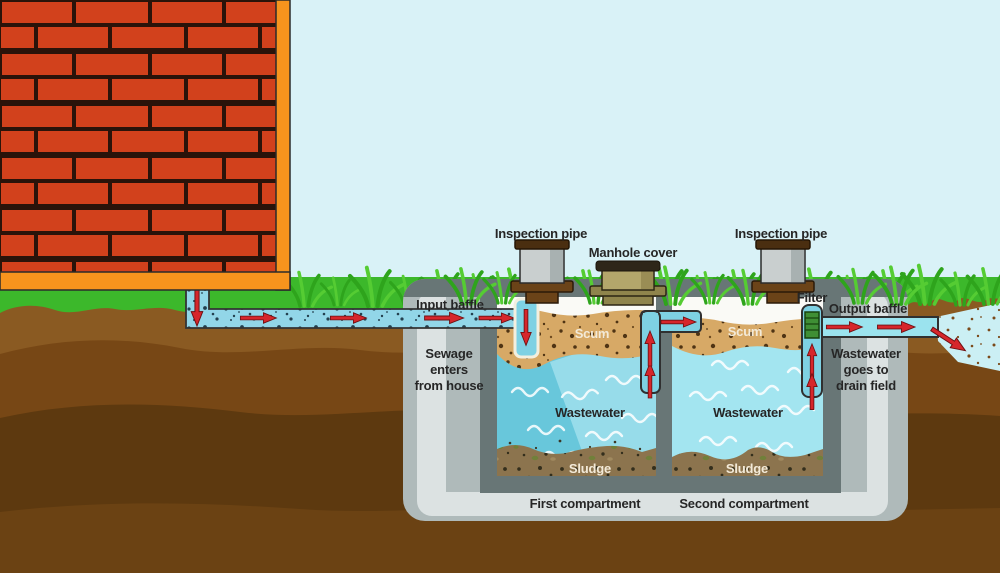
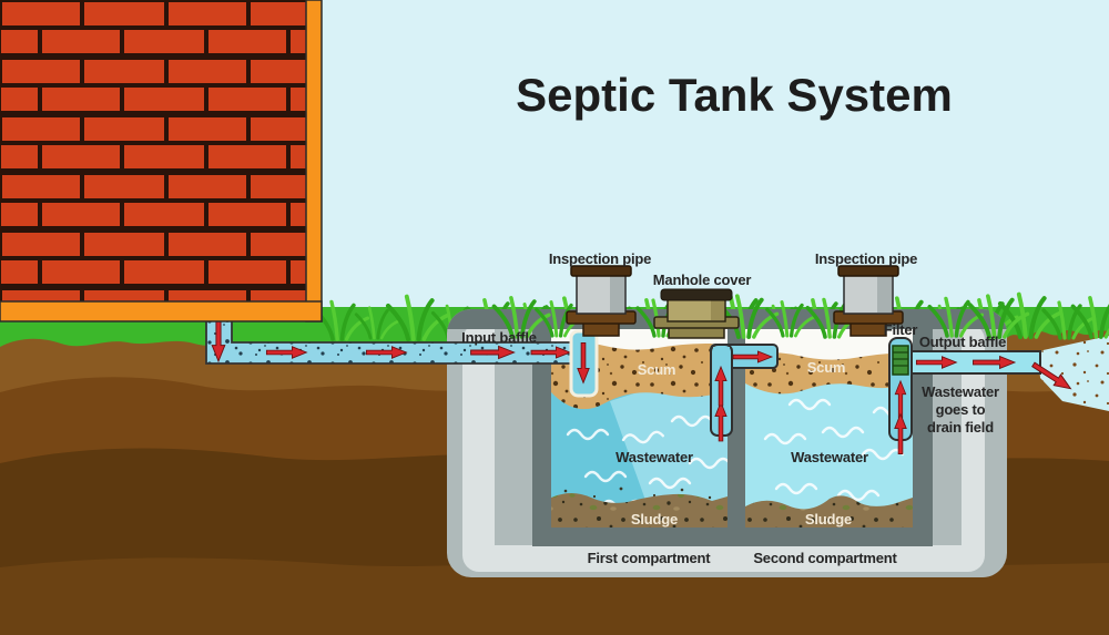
+ Septic Tank System
  Inspection pipe
  Manhole cover
  Inspection pipe
  Input baffle
  Filter
  Output baffle
- Sewage
- enters
- from house
  Wastewater
  goes to
  drain field
  Scum
  Wastewater
  Sludge
  Scum
  Wastewater
  Sludge
  First compartment
  Second compartment
